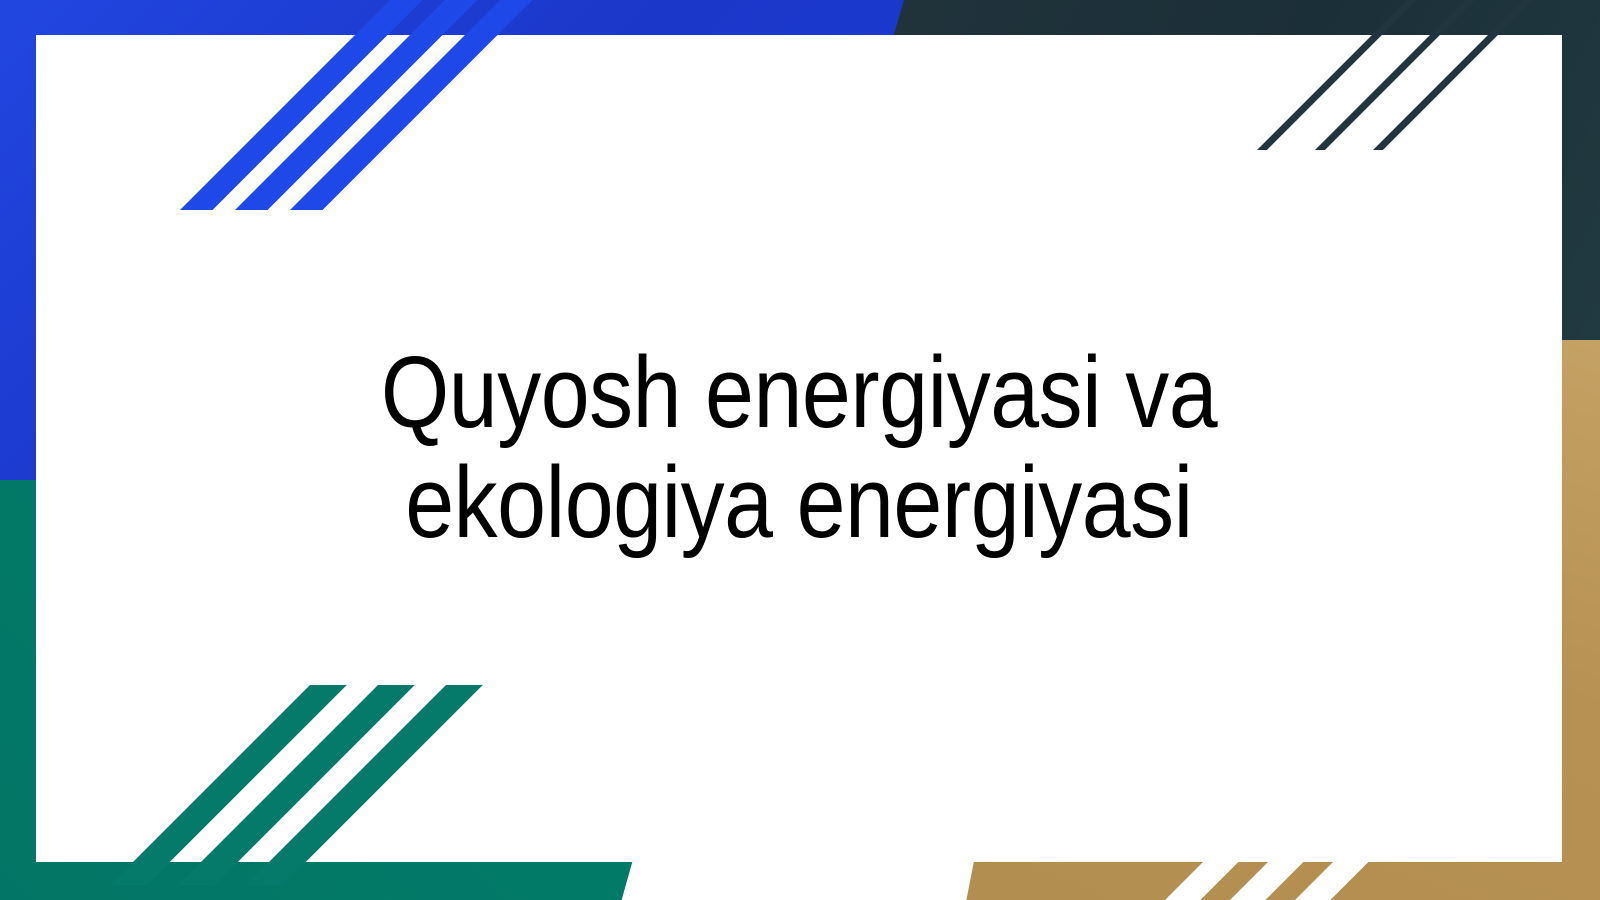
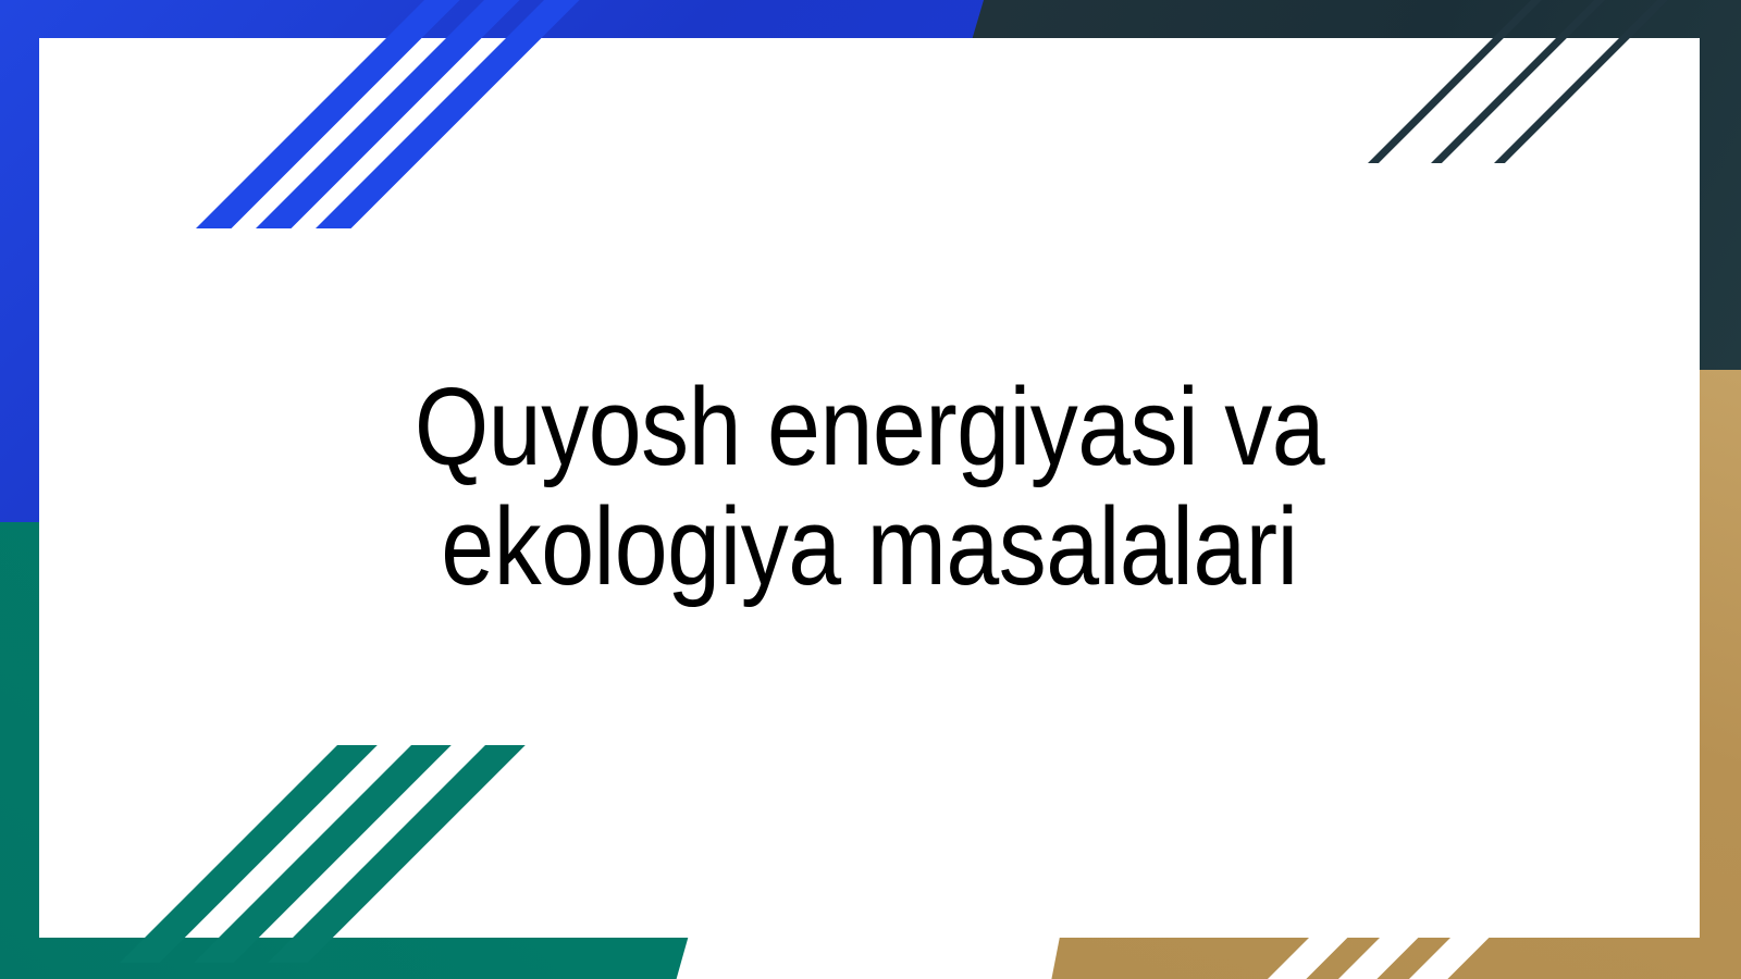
- Quyosh energiyasi va ekologiya energiyasi
+ Quyosh energiyasi va ekologiya masalalari
